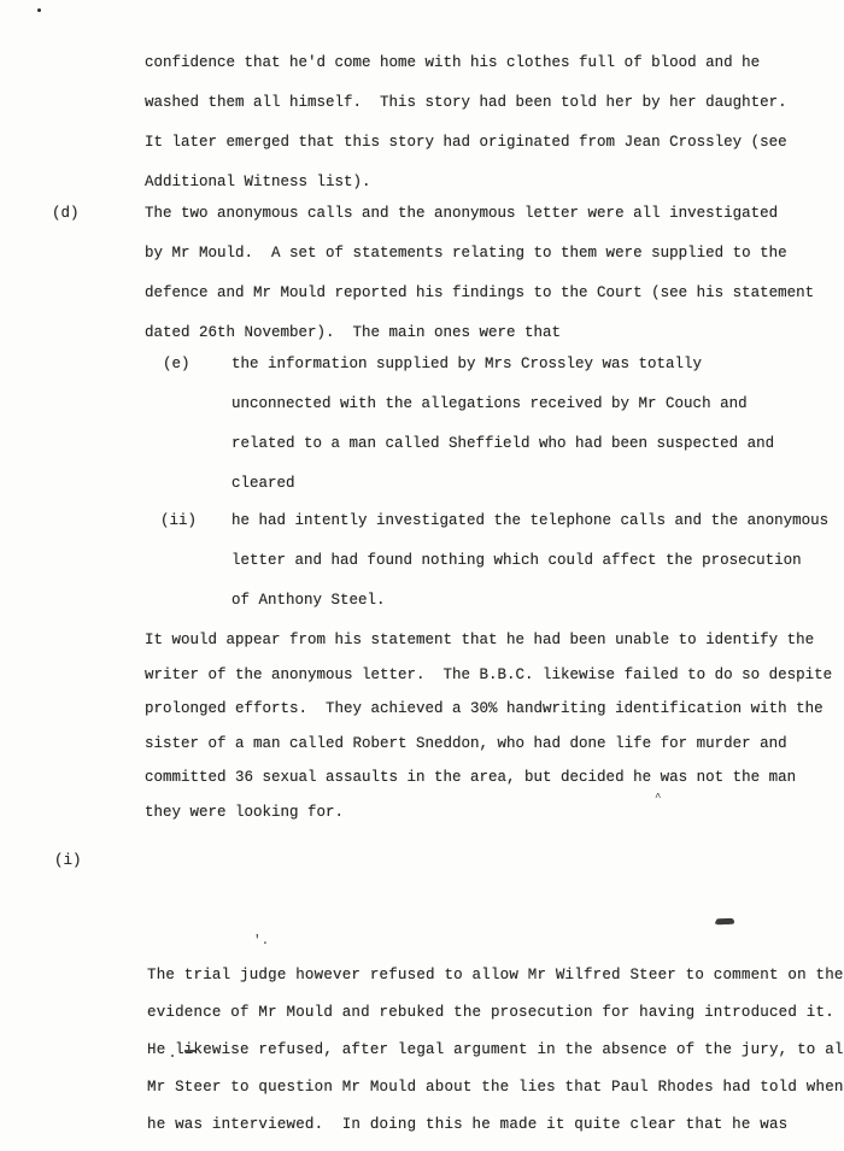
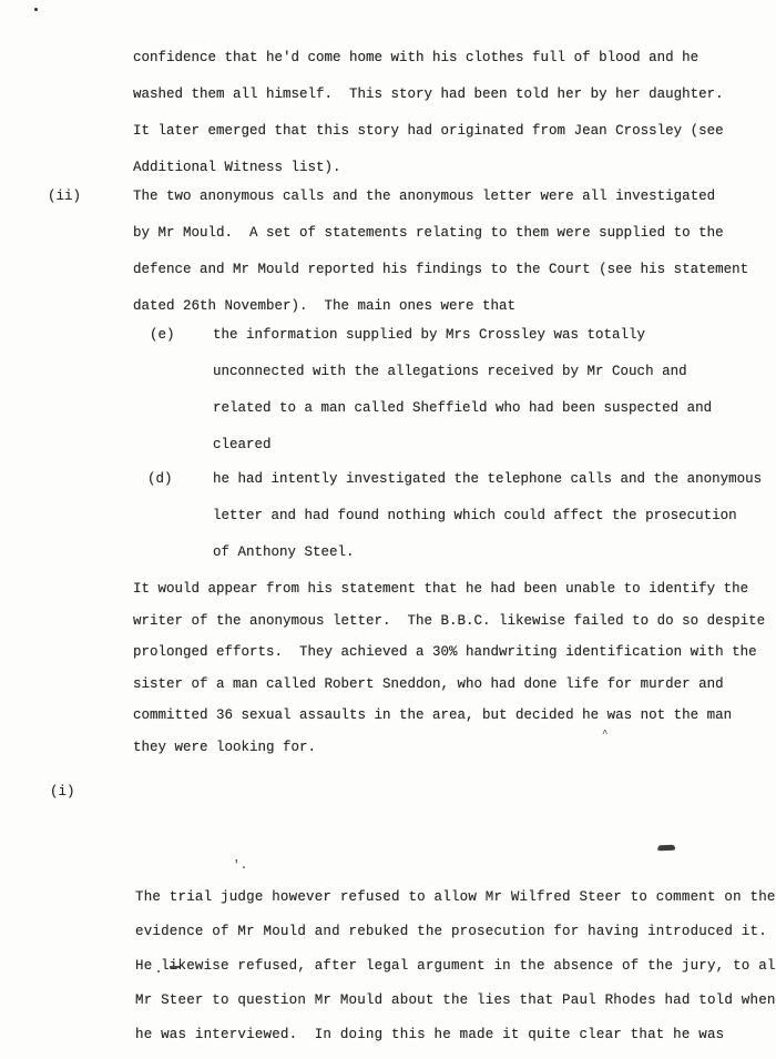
  confidence that he'd come home with his clothes full of blood and he
  washed them all himself. This story had been told her by her daughter.
  It later emerged that this story had originated from Jean Crossley (see
  Additional Witness list).
- (d)
+ (ii)
  The two anonymous calls and the anonymous letter were all investigated
  by Mr Mould. A set of statements relating to them were supplied to the
  defence and Mr Mould reported his findings to the Court (see his statement
  dated 26th November). The main ones were that
  (e)
  the information supplied by Mrs Crossley was totally
  unconnected with the allegations received by Mr Couch and
  related to a man called Sheffield who had been suspected and
  cleared
- (ii)
+ (d)
  he had intently investigated the telephone calls and the anonymous
  letter and had found nothing which could affect the prosecution
  of Anthony Steel.
  It would appear from his statement that he had been unable to identify the
  writer of the anonymous letter. The B.B.C. likewise failed to do so despite
  prolonged efforts. They achieved a 30% handwriting identification with the
  sister of a man called Robert Sneddon, who had done life for murder and
  committed 36 sexual assaults in the area, but decided he was not the man
  they were looking for.
  ^
  (i)
  '.
  The trial judge however refused to allow Mr Wilfred Steer to comment on the
  evidence of Mr Mould and rebuked the prosecution for having introduced it.
  He lkewise refused, after legal argument in the absence of the jury, to al
  Mr Steer to question Mr Mould about the lies that Paul Rhodes had told when
  he was interviewed. In doing this he made it quite clear that he was
